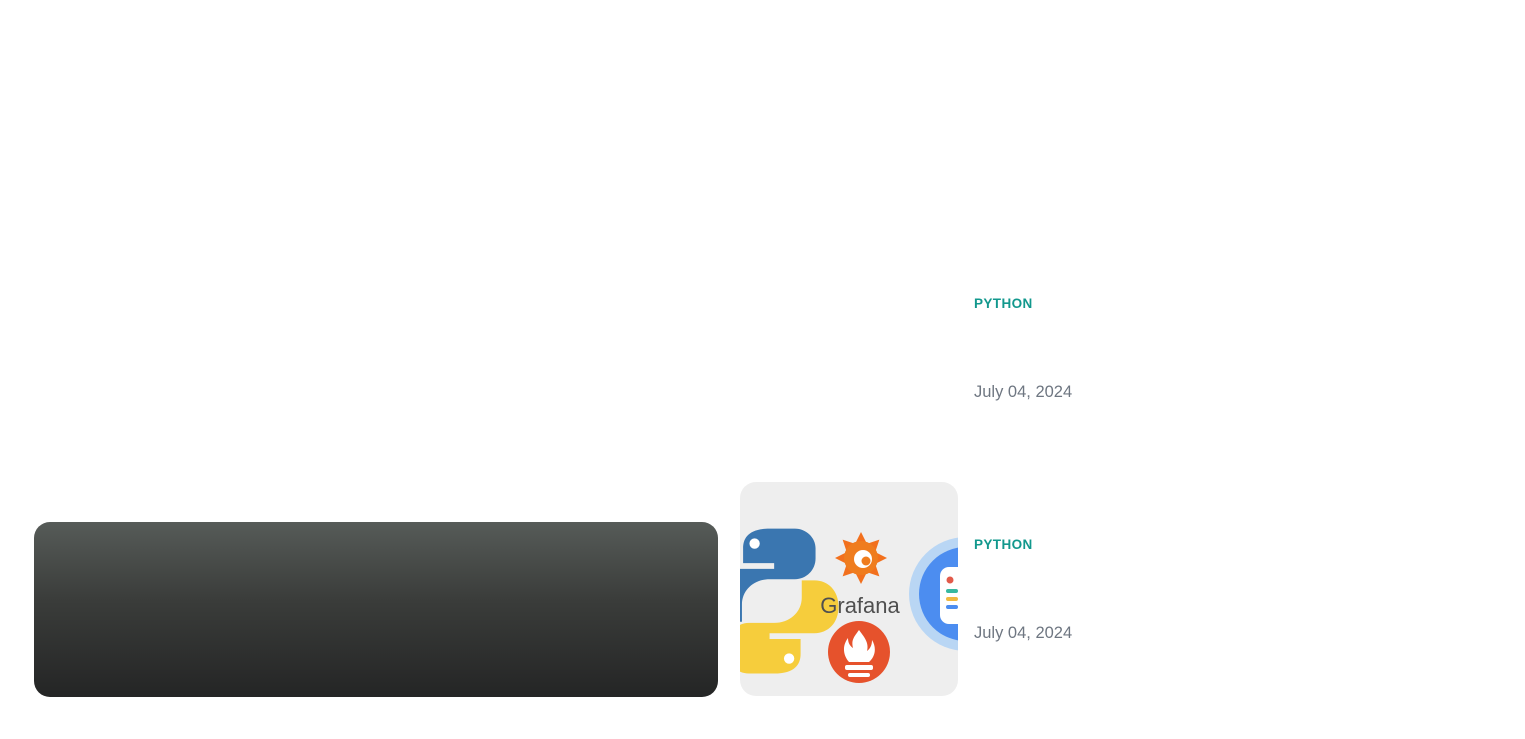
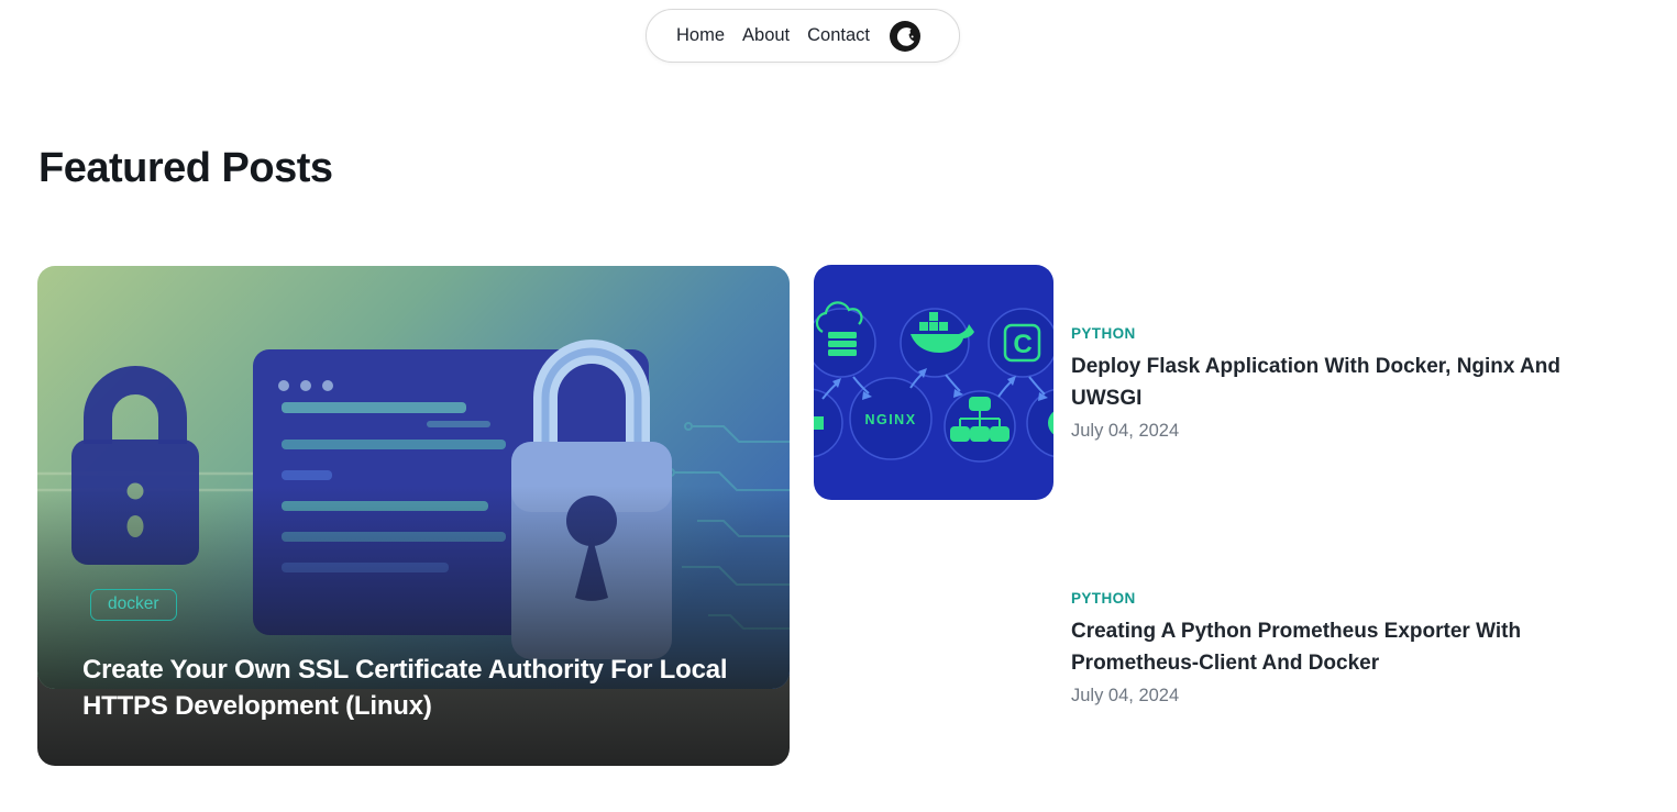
+ Home
+ About
+ Contact
+ Featured Posts
+ docker
+ Create Your Own SSL Certificate Authority For Local HTTPS Development (Linux)
+ C
+ NGINX
  PYTHON
+ Deploy Flask Application With Docker, Nginx And UWSGI
  July 04, 2024
- Grafana
  PYTHON
+ Creating A Python Prometheus Exporter With Prometheus-Client And Docker
  July 04, 2024
